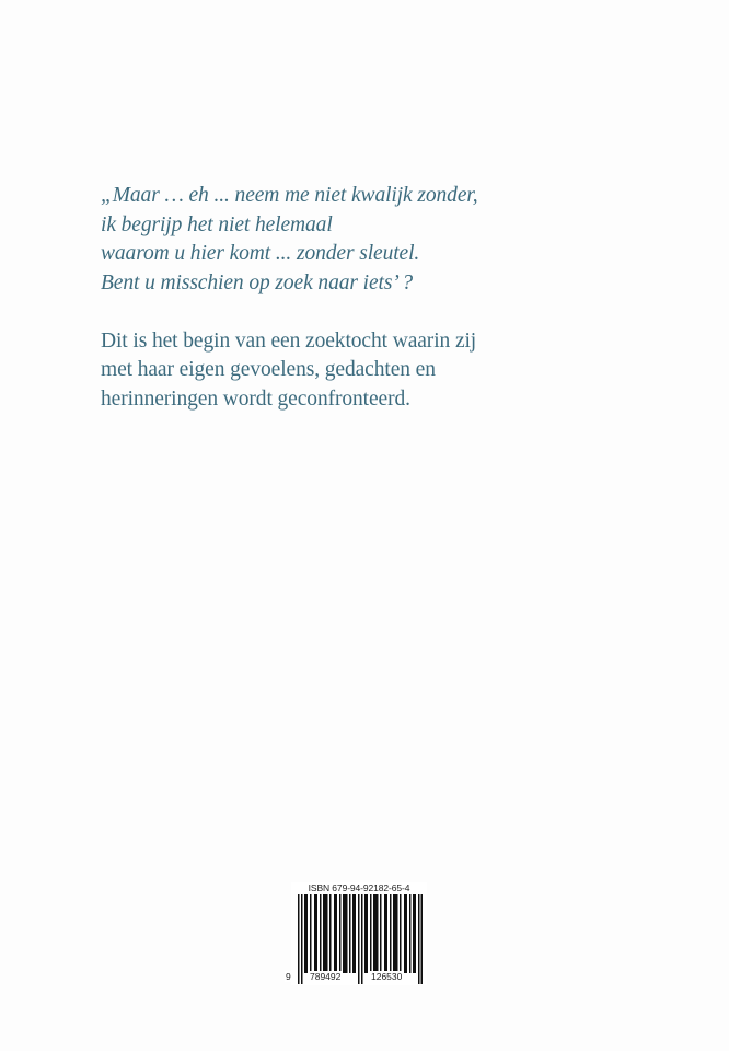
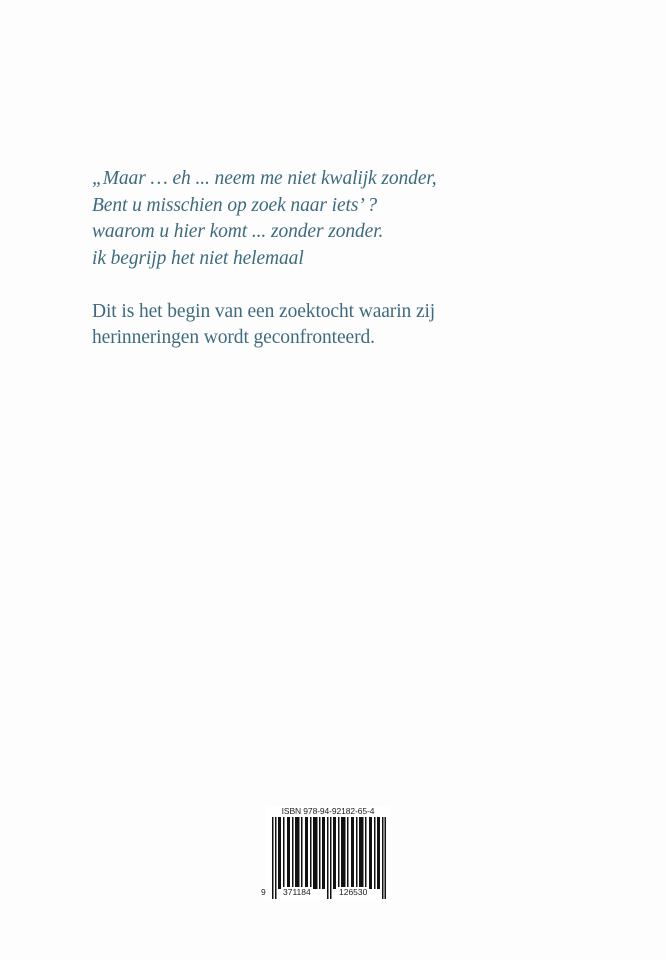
  „Maar … eh ... neem me niet kwalijk zonder,
- ik begrijp het niet helemaal
+ Bent u misschien op zoek naar iets’ ?
- waarom u hier komt ... zonder sleutel.
+ waarom u hier komt ... zonder zonder.
- Bent u misschien op zoek naar iets’ ?
+ ik begrijp het niet helemaal
  Dit is het begin van een zoektocht waarin zij
- met haar eigen gevoelens, gedachten en
  herinneringen wordt geconfronteerd.
- ISBN 679-94-92182-65-4
+ ISBN 978-94-92182-65-4
  9
- 789492
+ 371184
  126530
